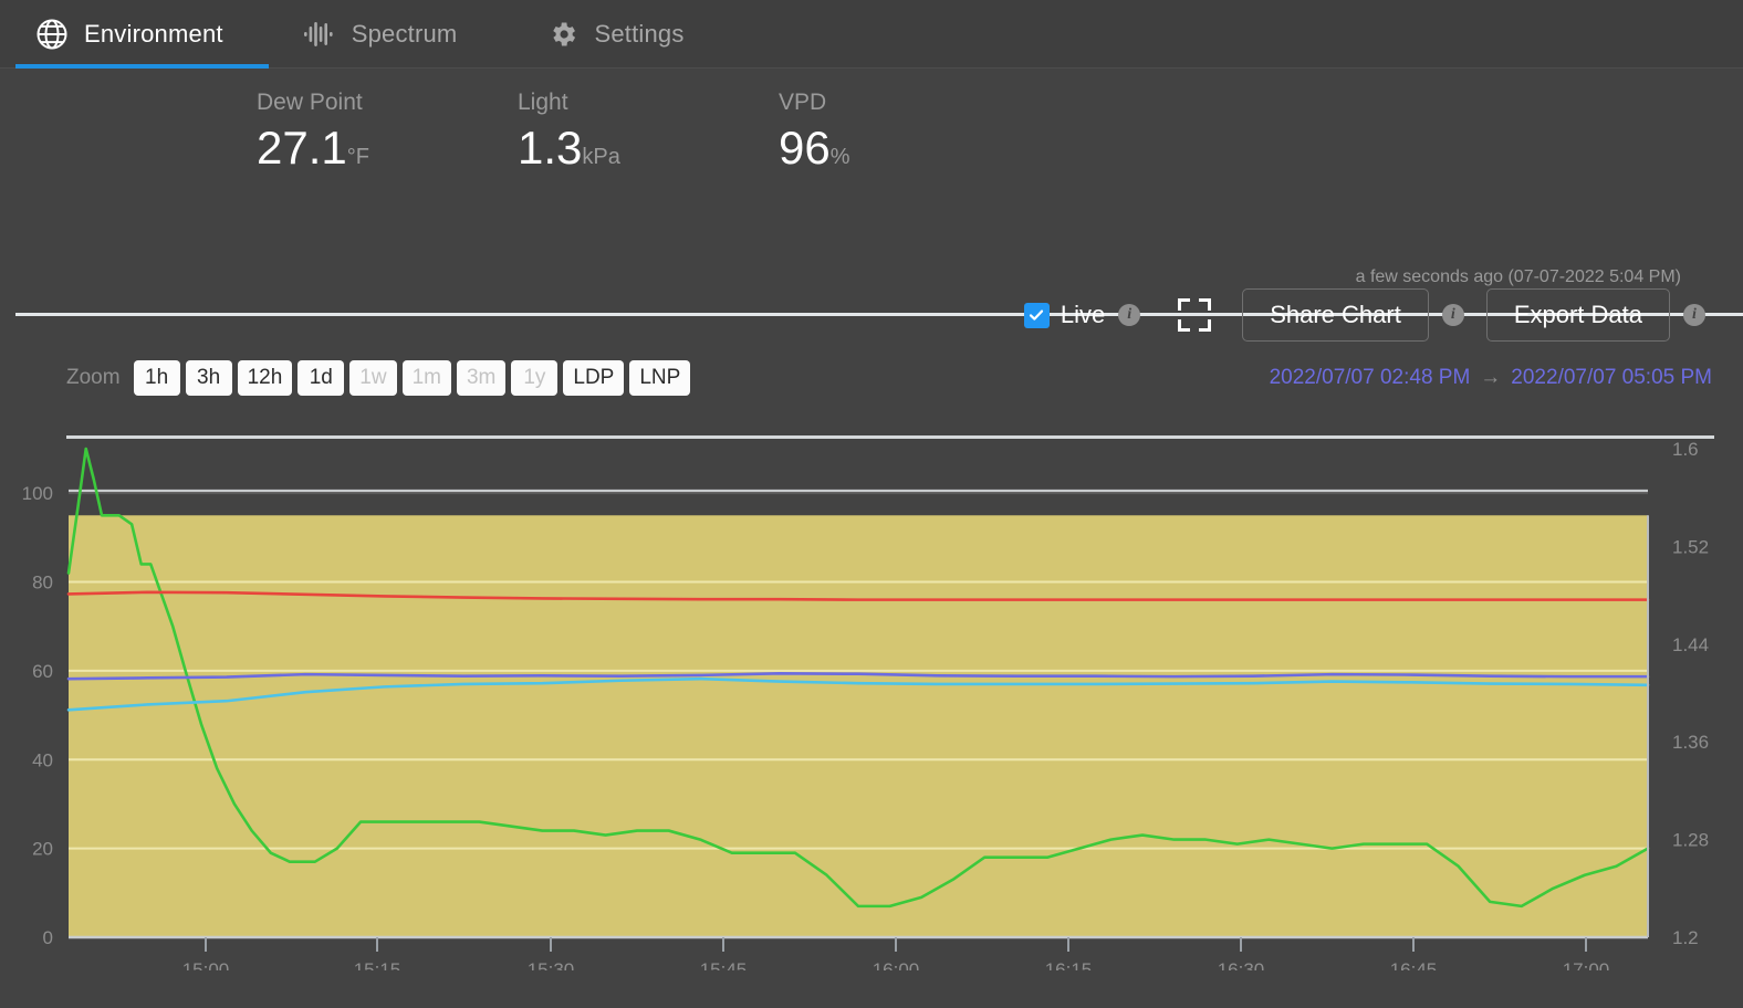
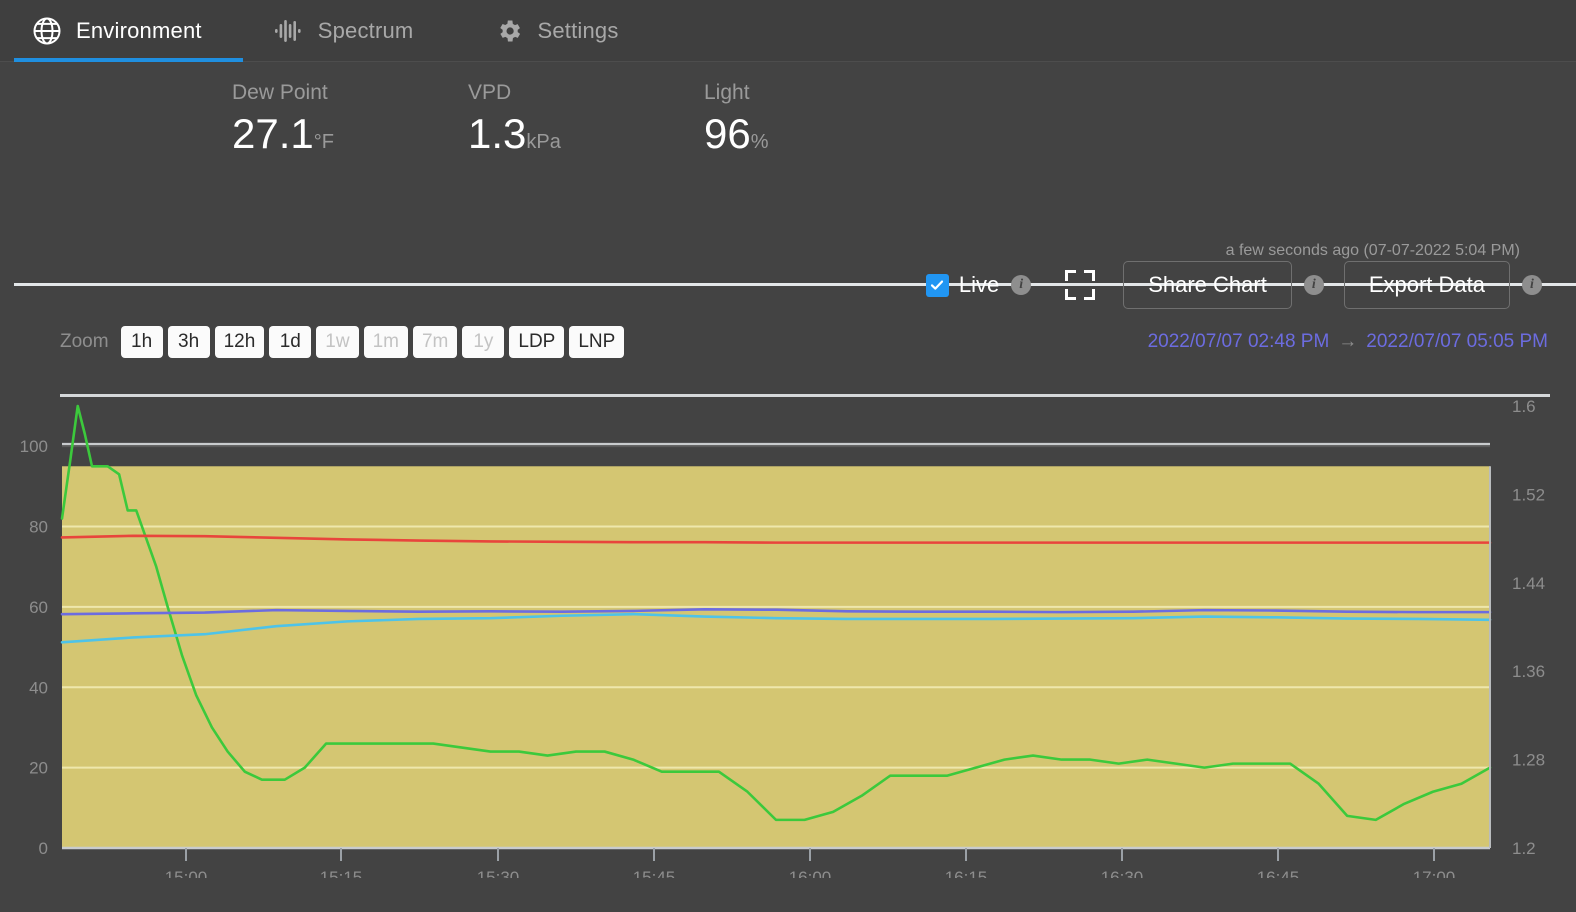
  Environment
  Spectrum
  Settings
  Dew Point
  27.1°F
- Light
+ VPD
  1.3kPa
- VPD
+ Light
  96%
  a few seconds ago (07-07-2022 5:04 PM)
  Live
  i
  Share Chart
  i
  Export Data
  i
  Zoom
  1h
  3h
  12h
  1d
  1w
  1m
- 3m
+ 7m
  1y
  LDP
  LNP
  2022/07/07 02:48 PM → 2022/07/07 05:05 PM
  0
  20
  40
  60
  80
  100
  1.2
  1.28
  1.36
  1.44
  1.52
  1.6
  15:00
  15:15
  15:30
  15:45
  16:00
  16:15
  16:30
  16:45
  17:00
